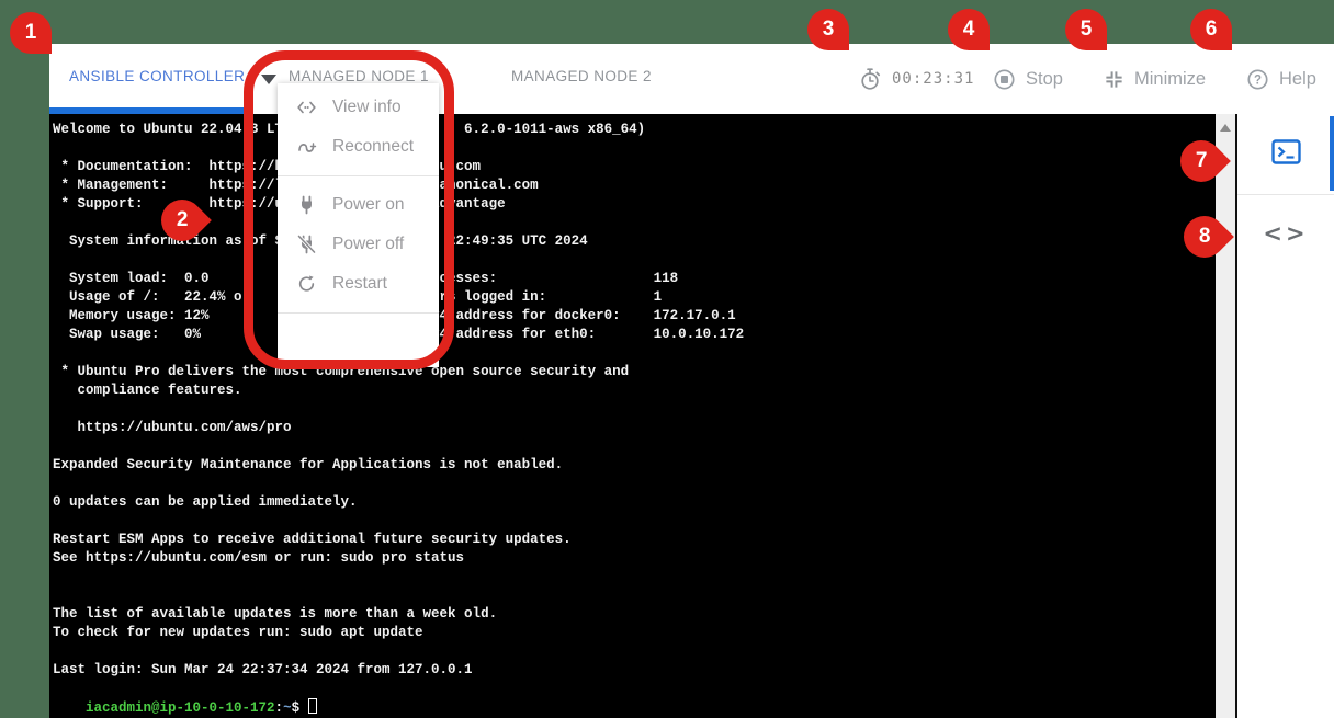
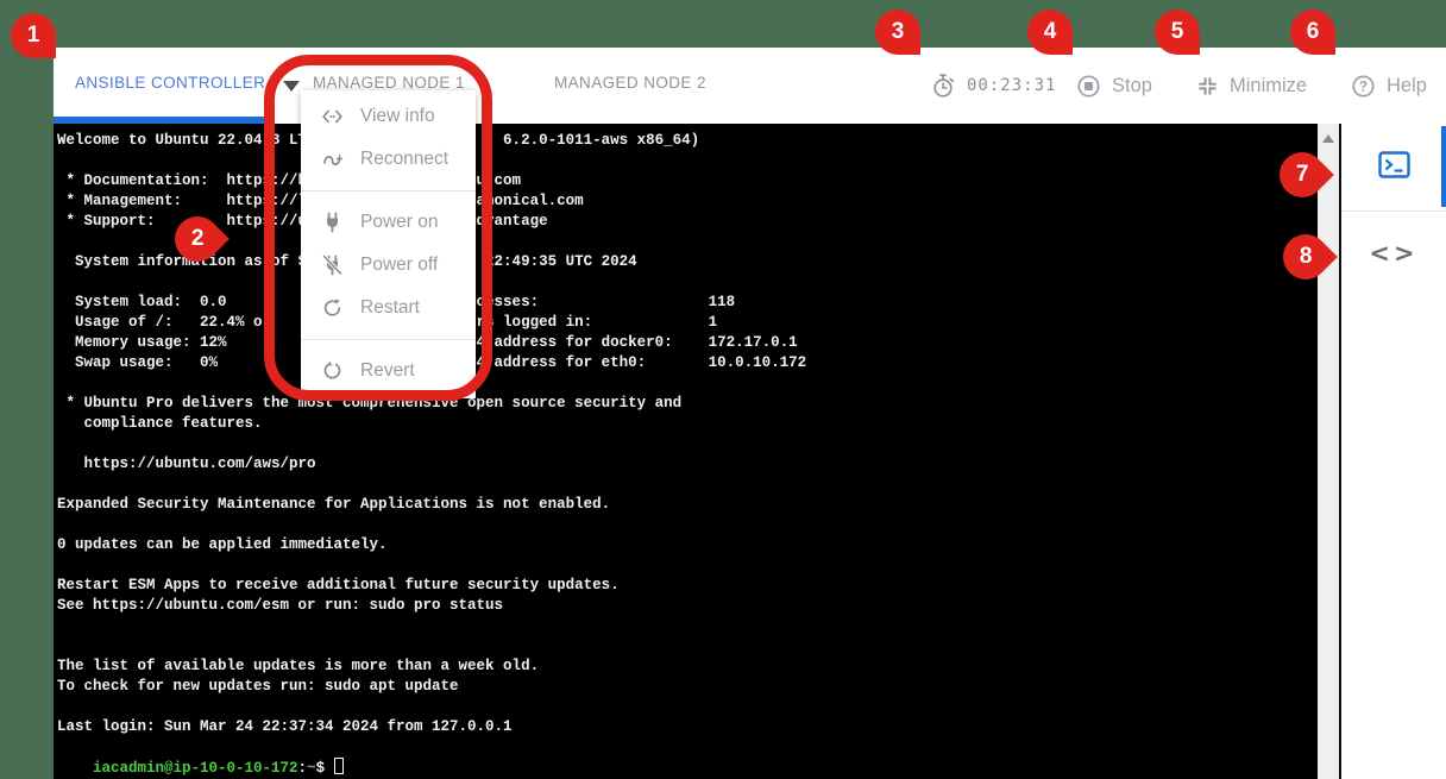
  ANSIBLE CONTROLLER
  MANAGED NODE 1
  MANAGED NODE 2
  00:23:31
  Stop
  Minimize
  ?
  Help
  Welcome to Ubuntu 22.04.3 L 6.2.0-1011-aws x86_64)
  * Documentation: https://u.com
  * Management: https://anonical.com
  System informtion as of 22:49:35 UTC 2024
  System load: 0.0cesses: 118
  Usage of /: 22.4% ors logged in: 1
  Memory usage: 12%4 address for docker0: 172.17.0.1
  Swap usage: 0%4 address for eth0: 10.0.10.172
  * Ubuntu Pro delivers the most comprehensive open source security and
  compliance features.
  https://ubuntu.com/aws/pro
  Expanded Security Maintenance for Applications is not enabled.
  0 updates can be applied immediately.
  Restart ESM Apps to receive additional future security updates.
  See https://ubuntu.com/esm or run: sudo pro status
  The list of available updates is more than a week old.
  To check for new updates run: sudo apt update
  Last login: Sun Mar 24 22:37:34 2024 from 127.0.0.1
  iacadmin@ip-10-0-10-172:~$
  <>
  View info
  Reconnect
  Power on
  Power off
  Restart
+ Revert
  1
  3
  4
  5
  6
